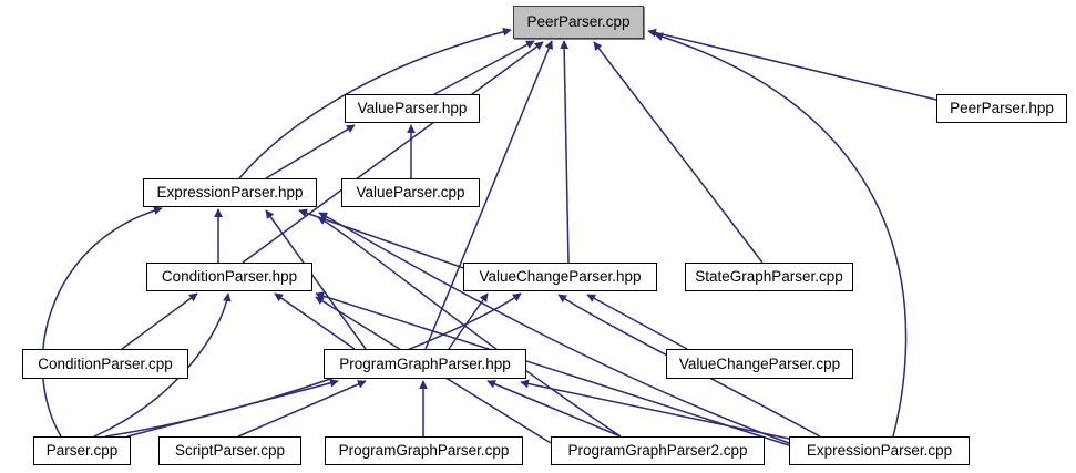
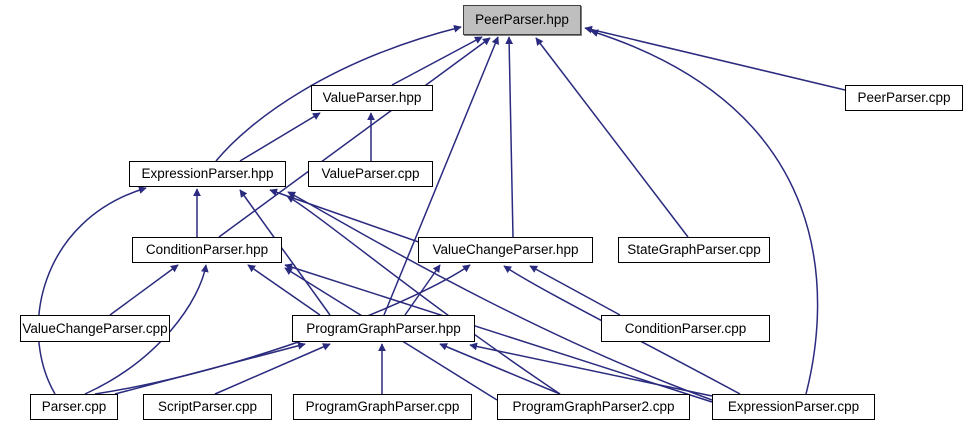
- PeerParser.cpp
+ PeerParser.hpp
  ValueParser.hpp
- PeerParser.hpp
+ PeerParser.cpp
  ExpressionParser.hpp
  ValueParser.cpp
  ConditionParser.hpp
  ValueChangeParser.hpp
  StateGraphParser.cpp
- ConditionParser.cpp
+ ValueChangeParser.cpp
  ProgramGraphParser.hpp
- ValueChangeParser.cpp
+ ConditionParser.cpp
  Parser.cpp
  ScriptParser.cpp
  ProgramGraphParser.cpp
  ProgramGraphParser2.cpp
  ExpressionParser.cpp
